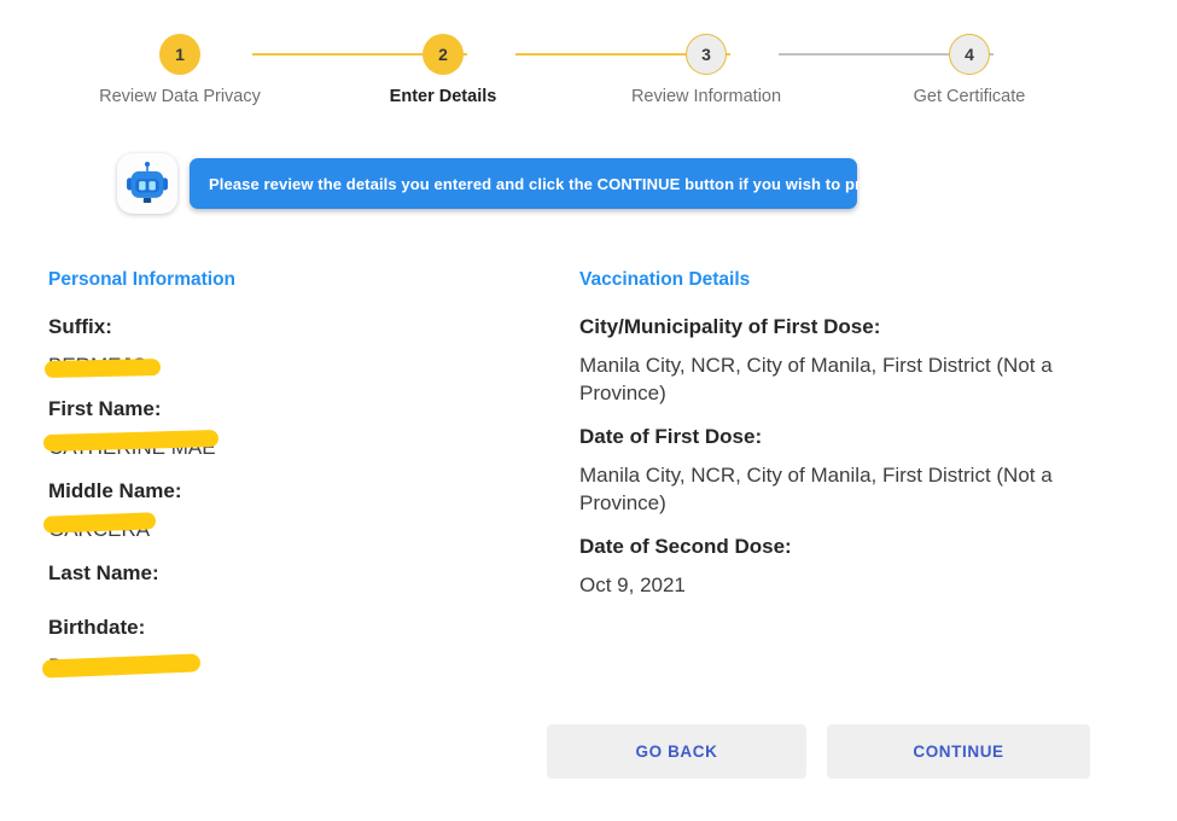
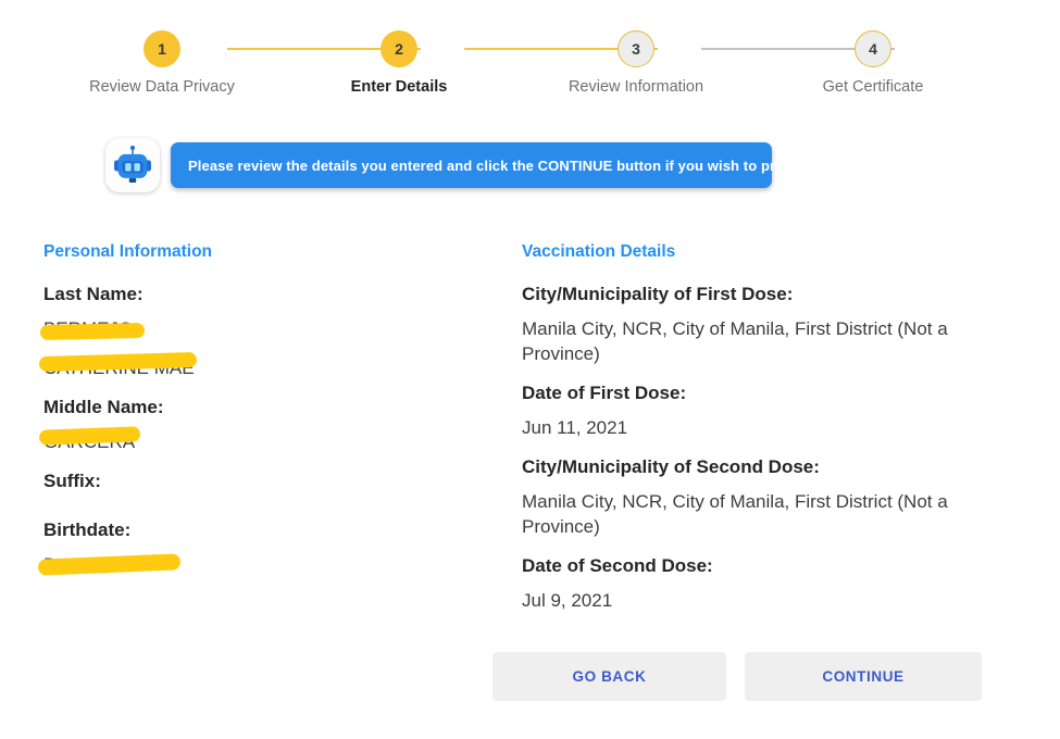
  1
  Review Data Privacy
  2
  Enter Details
  3
  Review Information
  4
  Get Certificate
  Please review the details you entered and click the
  CONTINUE
  button if you wish to proceed.
  Personal Information
- Suffix:
+ Last Name:
- First Name:
  Middle Name:
- Last Name:
+ Suffix:
  Birthdate:
  Vaccination Details
  City/Municipality of First Dose:
  Manila City, NCR, City of Manila, First District (Not a Province)
  Date of First Dose:
+ Jun 11, 2021
+ City/Municipality of Second Dose:
  Manila City, NCR, City of Manila, First District (Not a Province)
  Date of Second Dose:
- Oct 9, 2021
+ Jul 9, 2021
  GO BACK
  CONTINUE
